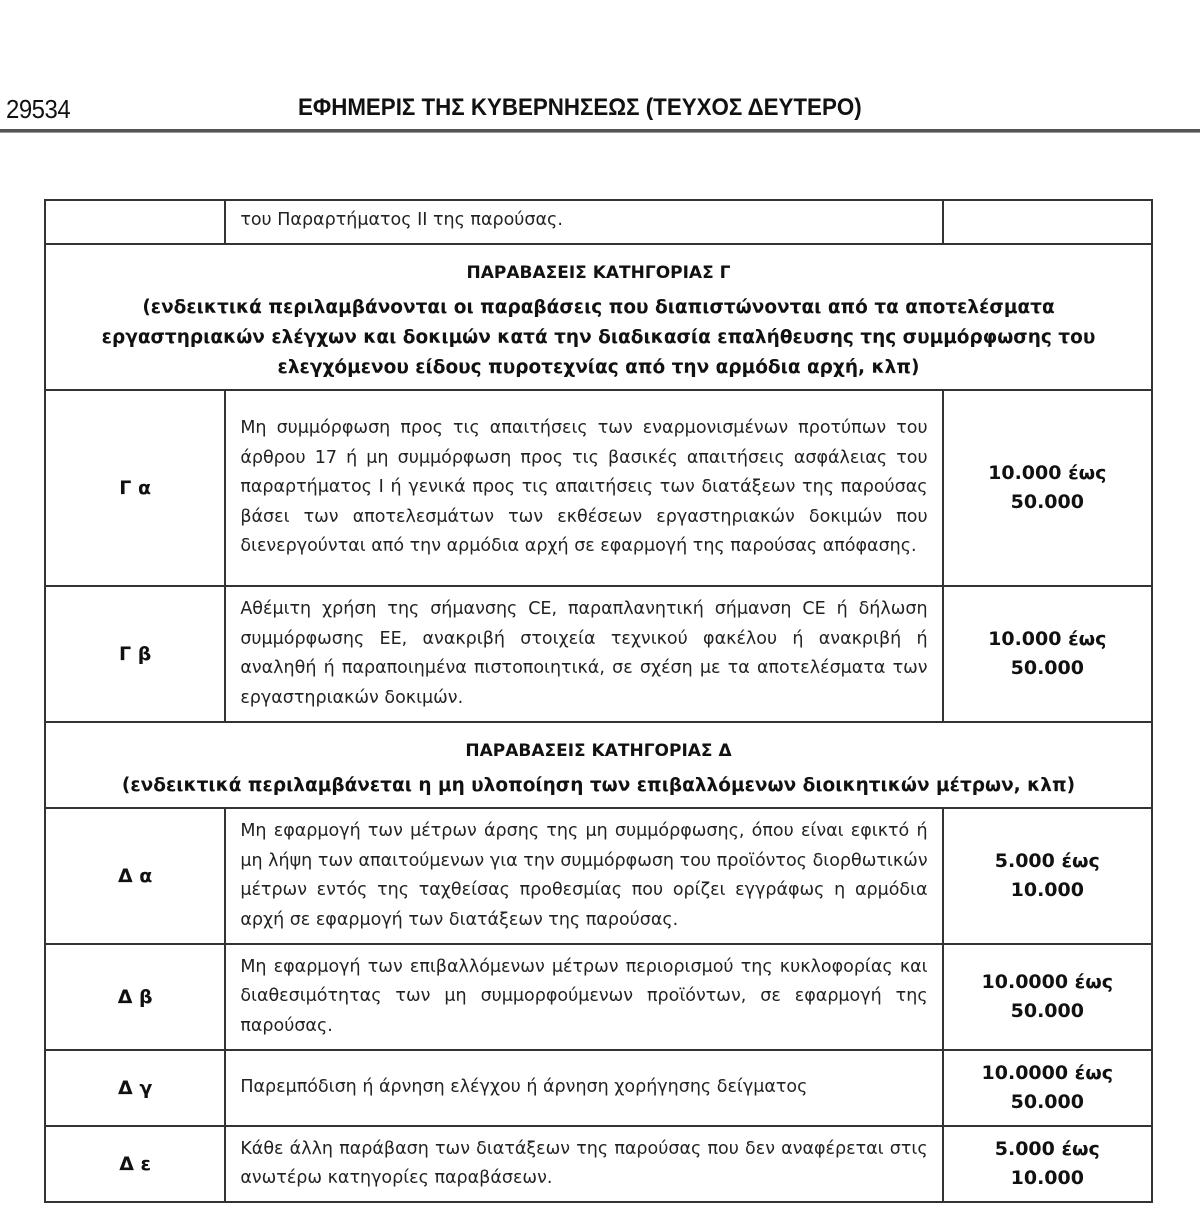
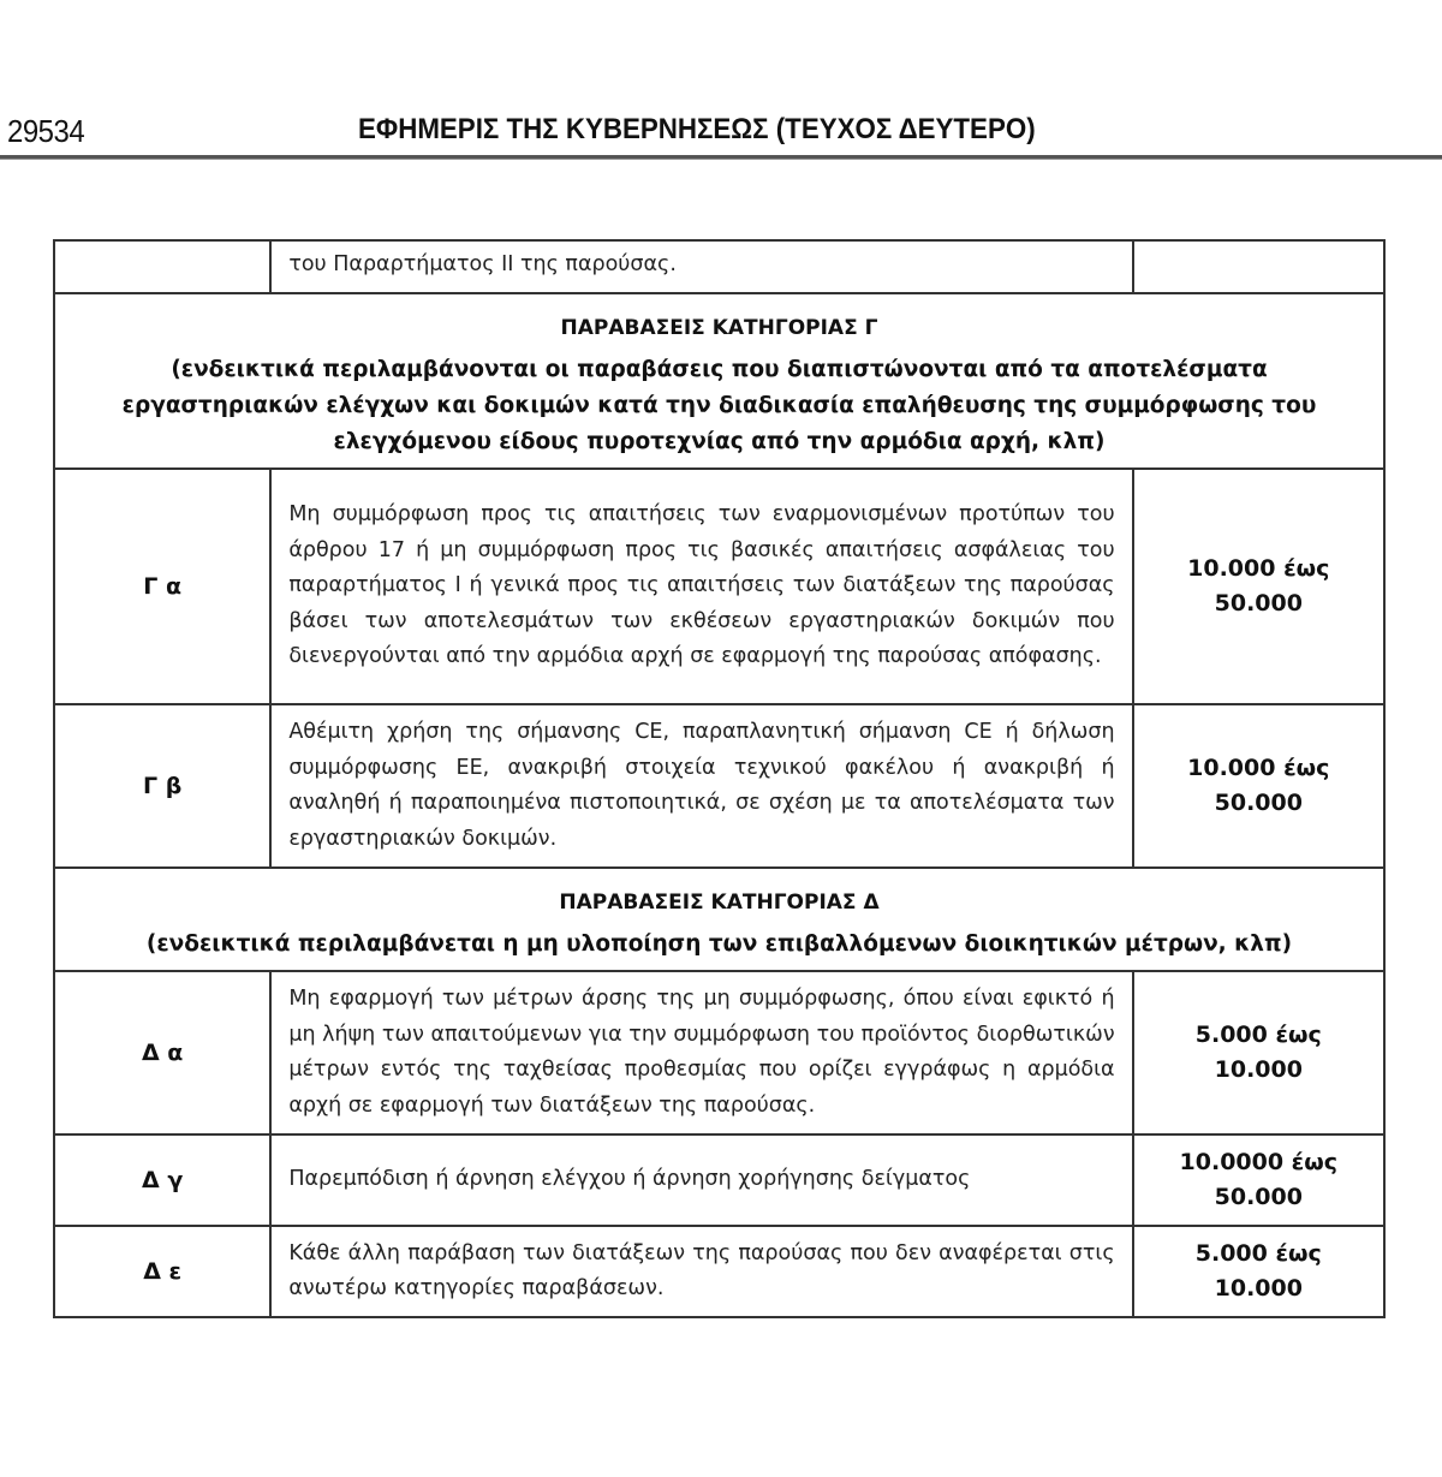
  29534
  ΕΦΗΜΕΡΙΣ ΤΗΣ ΚΥΒΕΡΝΗΣΕΩΣ (ΤΕΥΧΟΣ ΔΕΥΤΕΡΟ)
  	του Παραρτήματος ΙΙ της παρούσας.
  ΠΑΡΑΒΑΣΕΙΣ ΚΑΤΗΓΟΡΙΑΣ Γ (ενδεικτικά περιλαμβάνονται οι παραβάσεις που διαπιστώνονται από τα αποτελέσματα εργαστηριακών ελέγχων και δοκιμών κατά την διαδικασία επαλήθευσης της συμμόρφωσης του ελεγχόμενου είδους πυροτεχνίας από την αρμόδια αρχή, κλπ)
  Γ α	Μη συμμόρφωση προς τις απαιτήσεις των εναρμονισμένων προτύπων του άρθρου 17 ή μη συμμόρφωση προς τις βασικές απαιτήσεις ασφάλειας του παραρτήματος Ι ή γενικά προς τις απαιτήσεις των διατάξεων της παρούσας βάσει των αποτελεσμάτων των εκθέσεων εργαστηριακών δοκιμών που διενεργούνται από την αρμόδια αρχή σε εφαρμογή της παρούσας απόφασης.	10.000 έως 50.000
  Γ β	Αθέμιτη χρήση της σήμανσης CE, παραπλανητική σήμανση CE ή δήλωση συμμόρφωσης ΕΕ, ανακριβή στοιχεία τεχνικού φακέλου ή ανακριβή ή αναληθή ή παραποιημένα πιστοποιητικά, σε σχέση με τα αποτελέσματα των εργαστηριακών δοκιμών.	10.000 έως 50.000
  ΠΑΡΑΒΑΣΕΙΣ ΚΑΤΗΓΟΡΙΑΣ Δ (ενδεικτικά περιλαμβάνεται η μη υλοποίηση των επιβαλλόμενων διοικητικών μέτρων, κλπ)
  Δ α	Μη εφαρμογή των μέτρων άρσης της μη συμμόρφωσης, όπου είναι εφικτό ή μη λήψη των απαιτούμενων για την συμμόρφωση του προϊόντος διορθωτικών μέτρων εντός της ταχθείσας προθεσμίας που ορίζει εγγράφως η αρμόδια αρχή σε εφαρμογή των διατάξεων της παρούσας.	5.000 έως 10.000
- Δ β	Μη εφαρμογή των επιβαλλόμενων μέτρων περιορισμού της κυκλοφορίας και διαθεσιμότητας των μη συμμορφούμενων προϊόντων, σε εφαρμογή της παρούσας.	10.0000 έως 50.000
  Δ γ	Παρεμπόδιση ή άρνηση ελέγχου ή άρνηση χορήγησης δείγματος	10.0000 έως 50.000
  Δ ε	Κάθε άλλη παράβαση των διατάξεων της παρούσας που δεν αναφέρεται στις ανωτέρω κατηγορίες παραβάσεων.	5.000 έως 10.000
